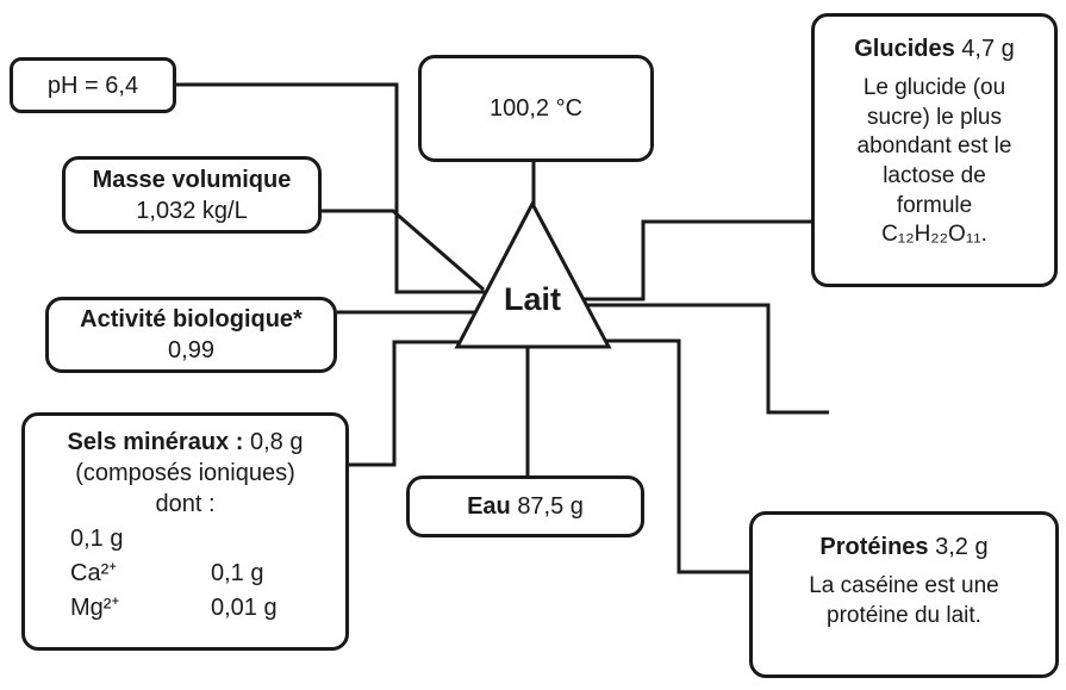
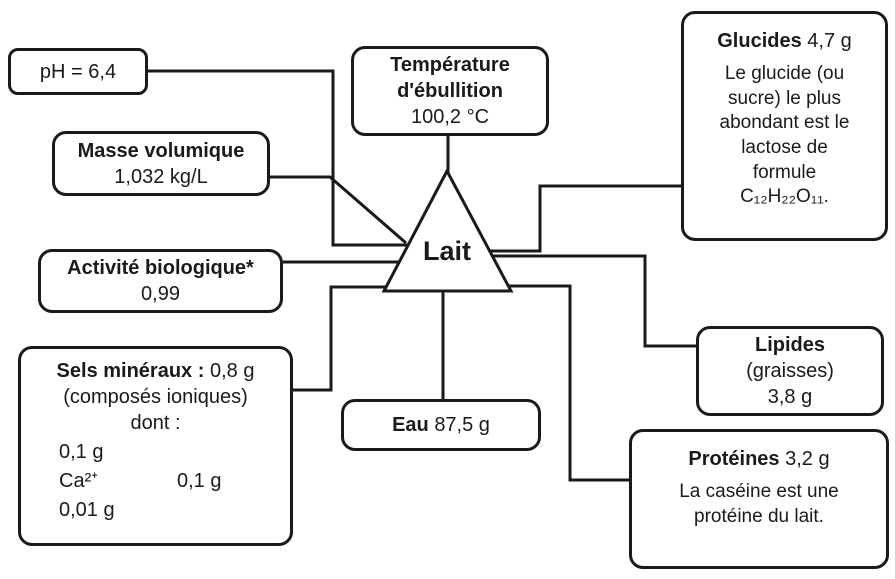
  Lait
  pH = 6,4
  Masse volumique
  1,032 kg/L
  Activité biologique*
  0,99
  Sels minéraux : 0,8 g
  (composés ioniques)
  dont :
  0,1 g
  Ca²⁺
  0,1 g
- Mg²⁺
  0,01 g
+ Température d'ébullition
  100,2 °C
  Eau 87,5 g
  Glucides 4,7 g
  Le glucide (ou sucre) le plus abondant est le lactose de formule C₁₂H₂₂O₁₁.
+ Lipides
+ (graisses)
+ 3,8 g
  Protéines 3,2 g
  La caséine est une protéine du lait.
